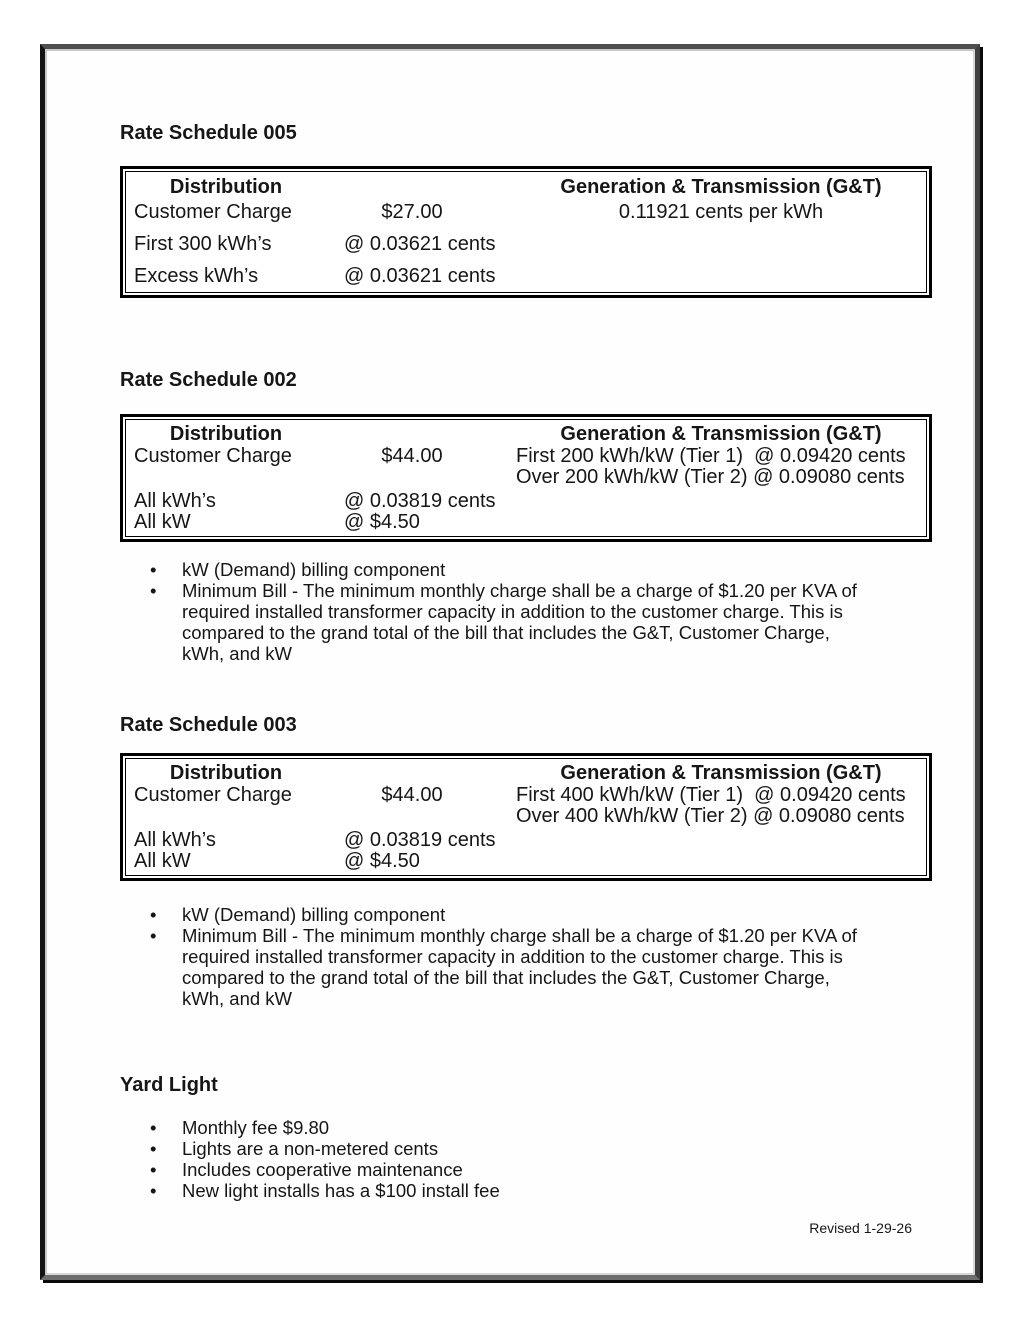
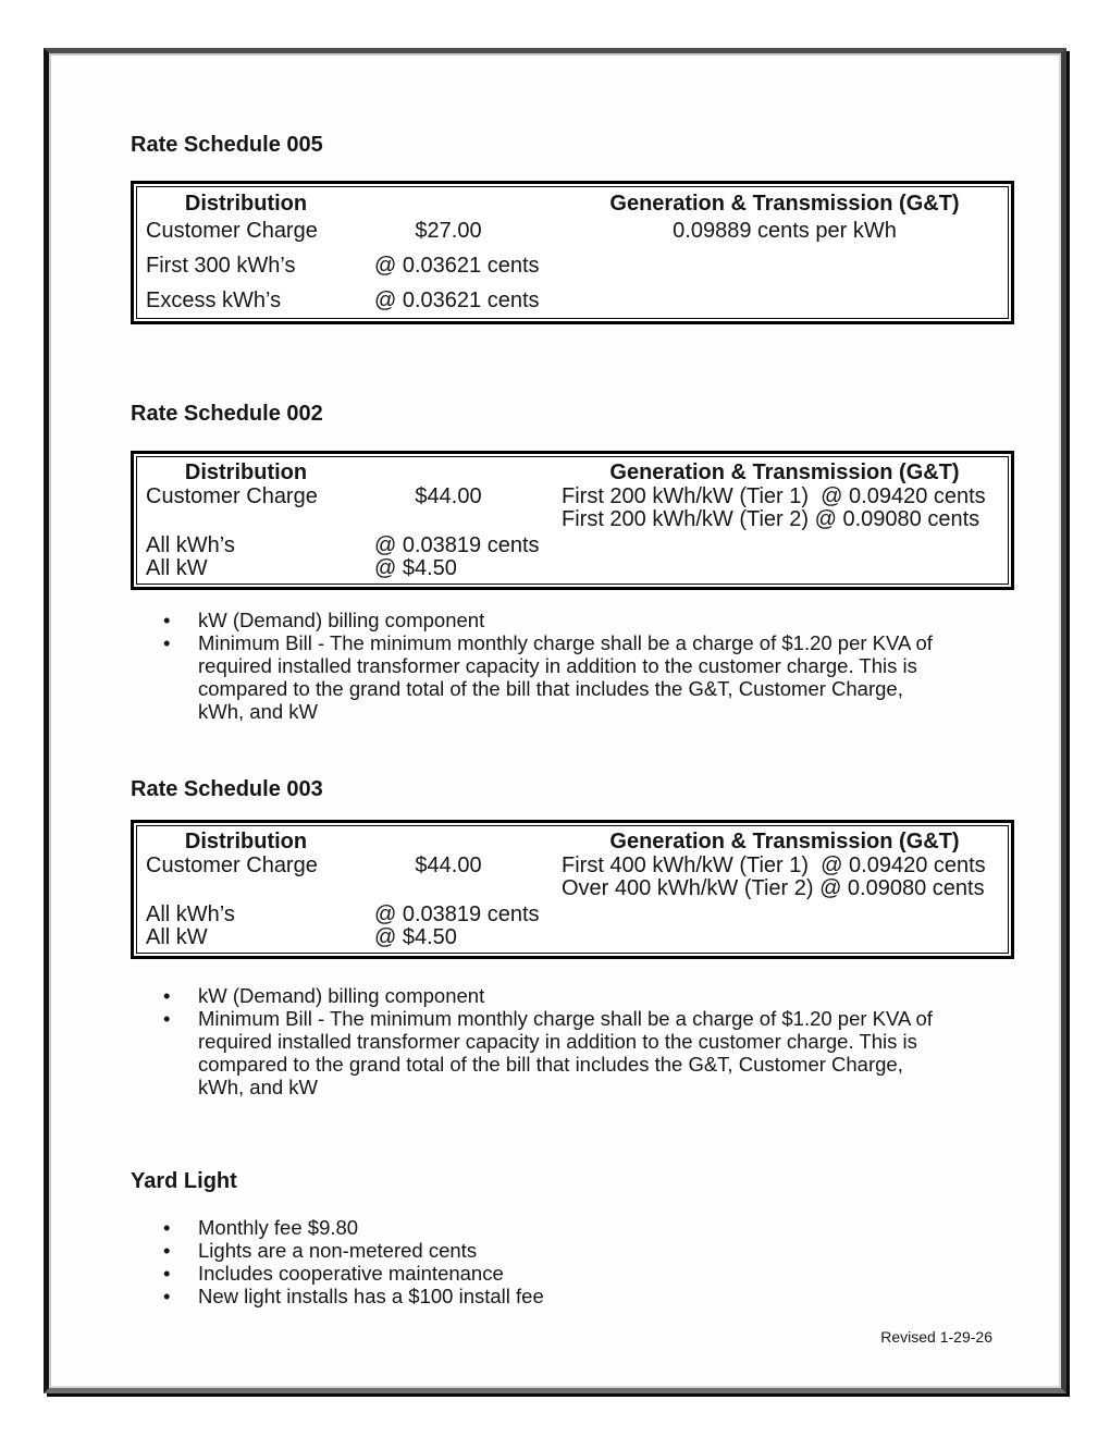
  Rate Schedule 005
  Distribution
  Generation & Transmission (G&T)
  Customer Charge
  $27.00
- 0.11921 cents per kWh
+ 0.09889 cents per kWh
  First 300 kWh’s
  @ 0.03621 cents
  Excess kWh’s
  @ 0.03621 cents
  Rate Schedule 002
  Distribution
  Generation & Transmission (G&T)
  Customer Charge
  $44.00
  First 200 kWh/kW (Tier 1) @ 0.09420 cents
- Over 200 kWh/kW (Tier 2) @ 0.09080 cents
+ First 200 kWh/kW (Tier 2) @ 0.09080 cents
  All kWh’s
  @ 0.03819 cents
  All kW
  @ $4.50
  kW (Demand) billing component
  Minimum Bill - The minimum monthly charge shall be a charge of $1.20 per KVA of required installed transformer capacity in addition to the customer charge. This is compared to the grand total of the bill that includes the G&T, Customer Charge, kWh, and kW
  Rate Schedule 003
  Distribution
  Generation & Transmission (G&T)
  Customer Charge
  $44.00
  First 400 kWh/kW (Tier 1) @ 0.09420 cents
  Over 400 kWh/kW (Tier 2) @ 0.09080 cents
  All kWh’s
  @ 0.03819 cents
  All kW
  @ $4.50
  kW (Demand) billing component
  Minimum Bill - The minimum monthly charge shall be a charge of $1.20 per KVA of required installed transformer capacity in addition to the customer charge. This is compared to the grand total of the bill that includes the G&T, Customer Charge, kWh, and kW
  Yard Light
  Monthly fee $9.80
  Lights are a non-metered cents
  Includes cooperative maintenance
  New light installs has a $100 install fee
  Revised 1-29-26
